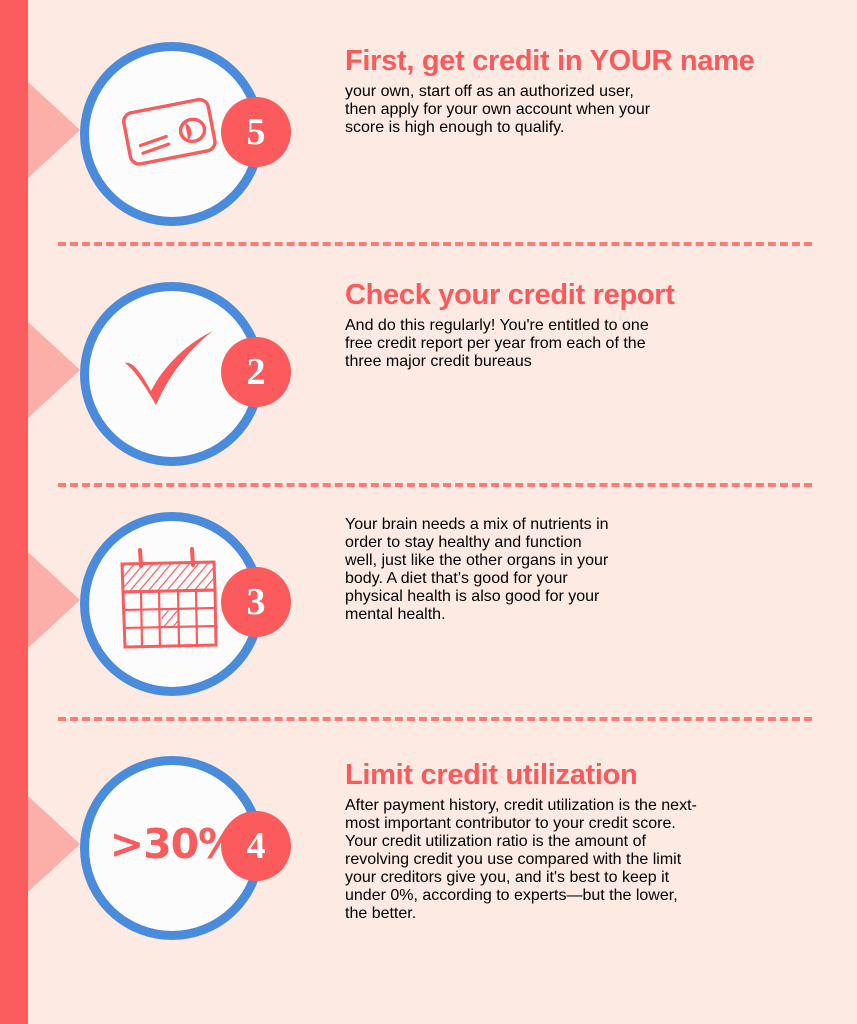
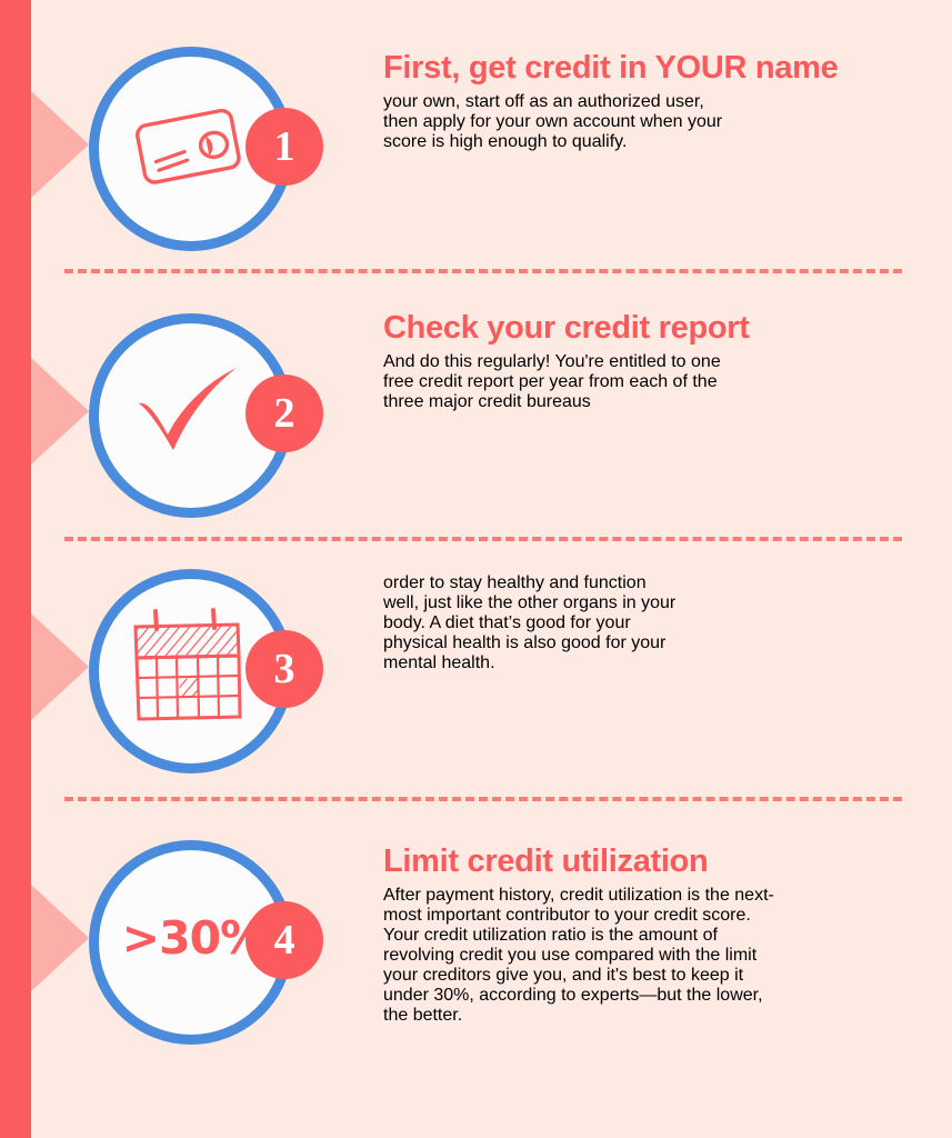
- 5
+ 1
  First, get credit in YOUR name
  your own, start off as an authorized user,
  then apply for your own account when your
  score is high enough to qualify.
  2
  Check your credit report
  And do this regularly! You're entitled to one
  free credit report per year from each of the
  three major credit bureaus
  3
- Your brain needs a mix of nutrients in
  order to stay healthy and function
  well, just like the other organs in your
  body. A diet that’s good for your
  physical health is also good for your
  mental health.
  >30%
  4
  Limit credit utilization
  After payment history, credit utilization is the next-
  most important contributor to your credit score.
  Your credit utilization ratio is the amount of
  revolving credit you use compared with the limit
  your creditors give you, and it's best to keep it
- under 0%, according to experts—but the lower,
+ under 30%, according to experts—but the lower,
  the better.
